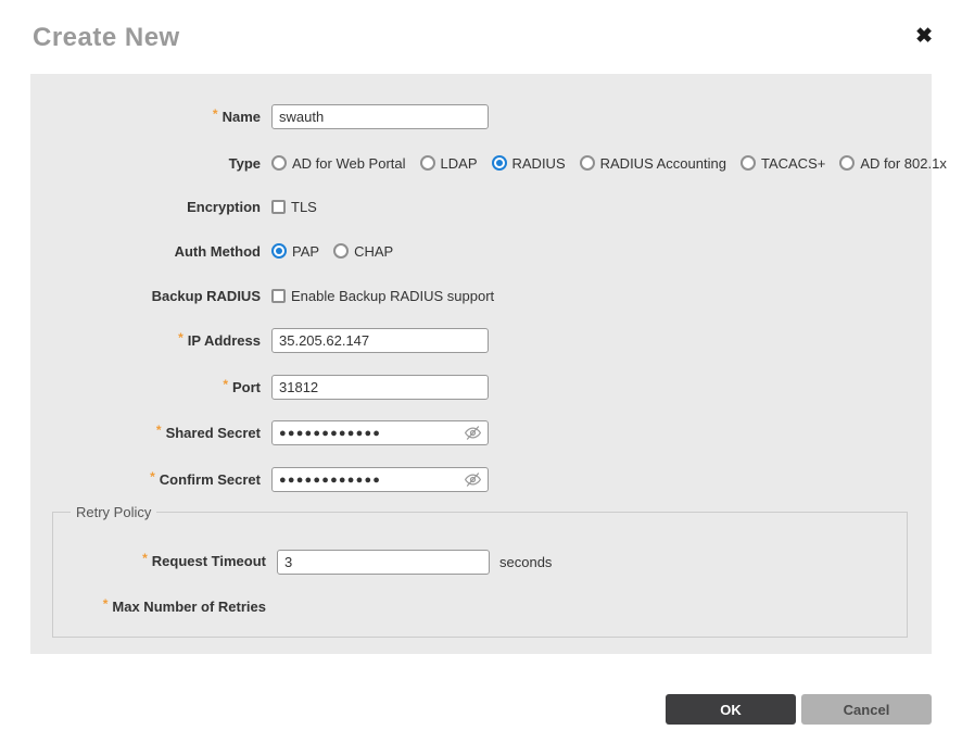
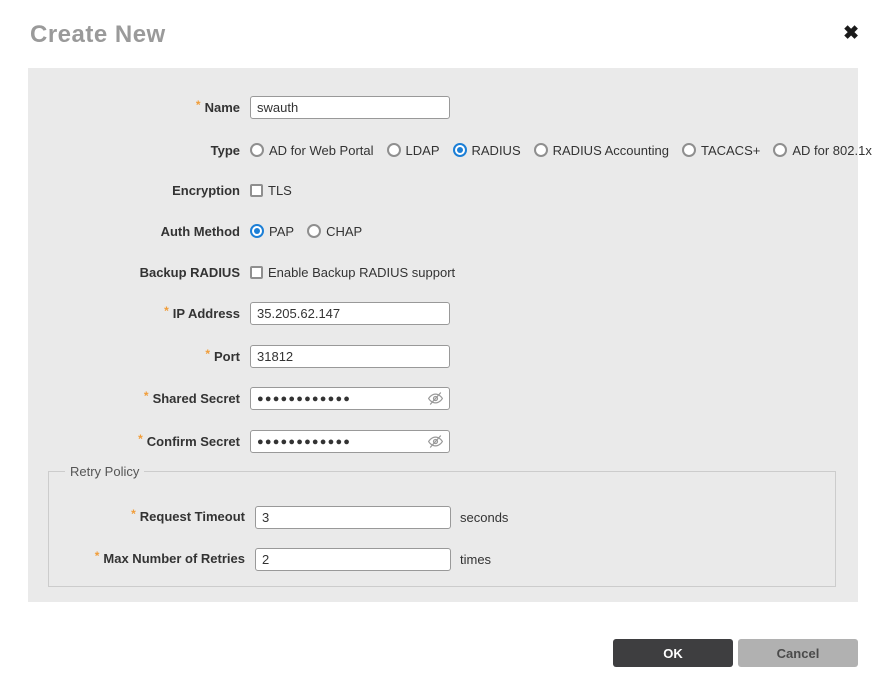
  Create New
  ✖
  * Name
  swauth
  Type
  AD for Web Portal
  LDAP
  RADIUS
  RADIUS Accounting
  TACACS+
  AD for 802.1x
  Encryption
  TLS
  Auth Method
  PAP
  CHAP
  Backup RADIUS
  Enable Backup RADIUS support
  * IP Address
  35.205.62.147
  * Port
  31812
  * Shared Secret
  ●●●●●●●●●●●●
  * Confirm Secret
  ●●●●●●●●●●●●
  Retry Policy
  * Request Timeout
  3
  seconds
  * Max Number of Retries
+ 2
+ times
  OK
  Cancel
